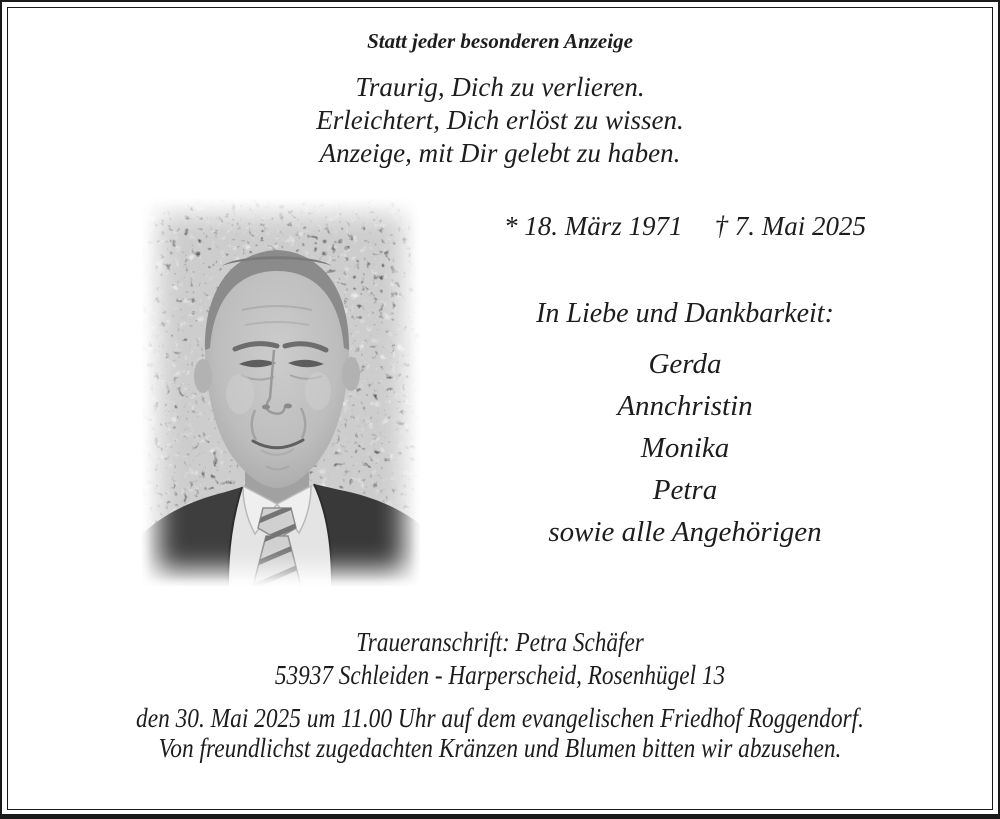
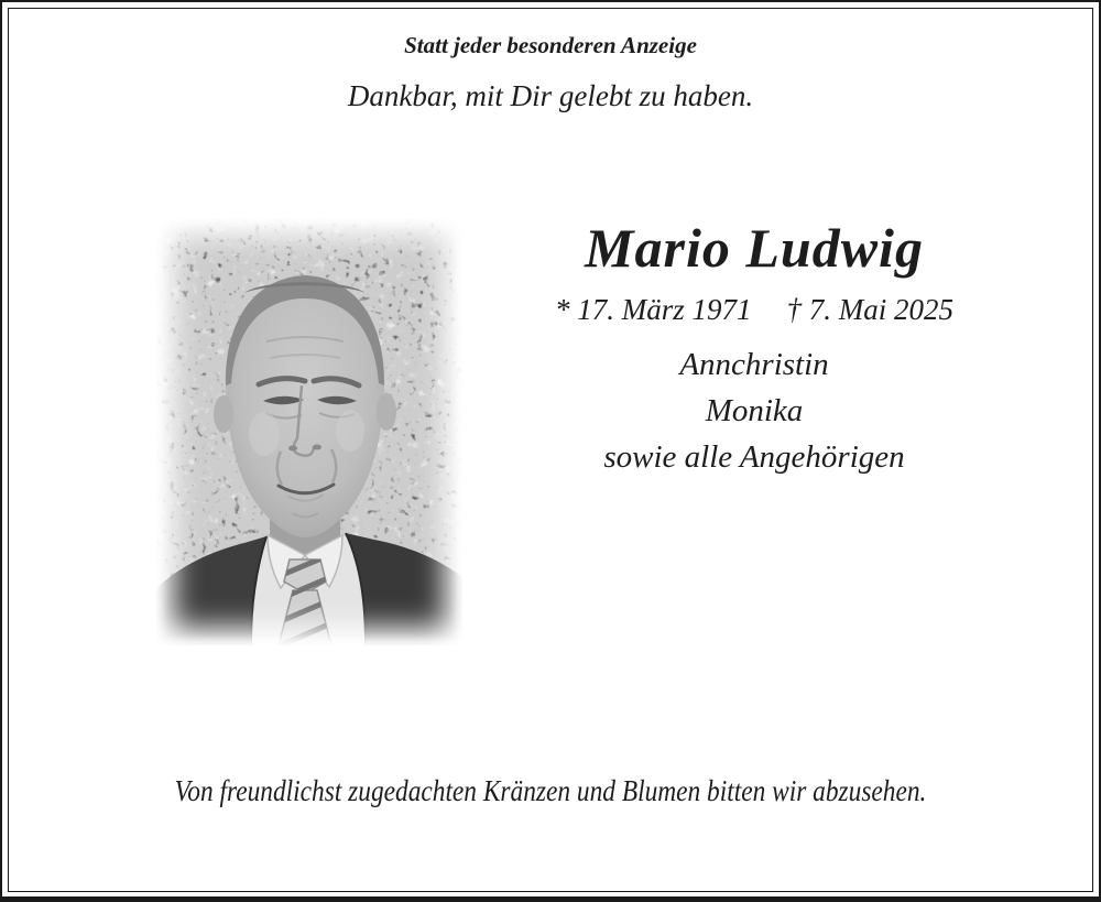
  Statt jeder besonderen Anzeige
- Traurig, Dich zu verlieren.
- Erleichtert, Dich erlöst zu wissen.
- Anzeige, mit Dir gelebt zu haben.
+ Dankbar, mit Dir gelebt zu haben.
+ Mario Ludwig
- * 18. März 1971 † 7. Mai 2025
+ * 17. März 1971 † 7. Mai 2025
- In Liebe und Dankbarkeit:
- Gerda
  Annchristin
  Monika
- Petra
  sowie alle Angehörigen
- Traueranschrift: Petra Schäfer
- 53937 Schleiden - Harperscheid, Rosenhügel 13
- den 30. Mai 2025 um 11.00 Uhr auf dem evangelischen Friedhof Roggendorf.
  Von freundlichst zugedachten Kränzen und Blumen bitten wir abzusehen.
